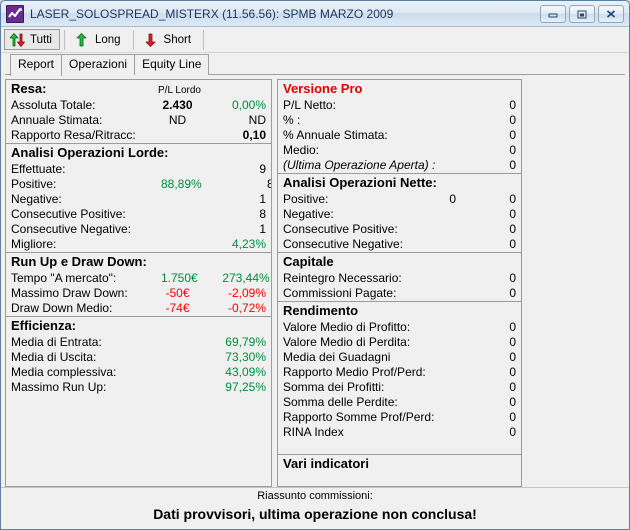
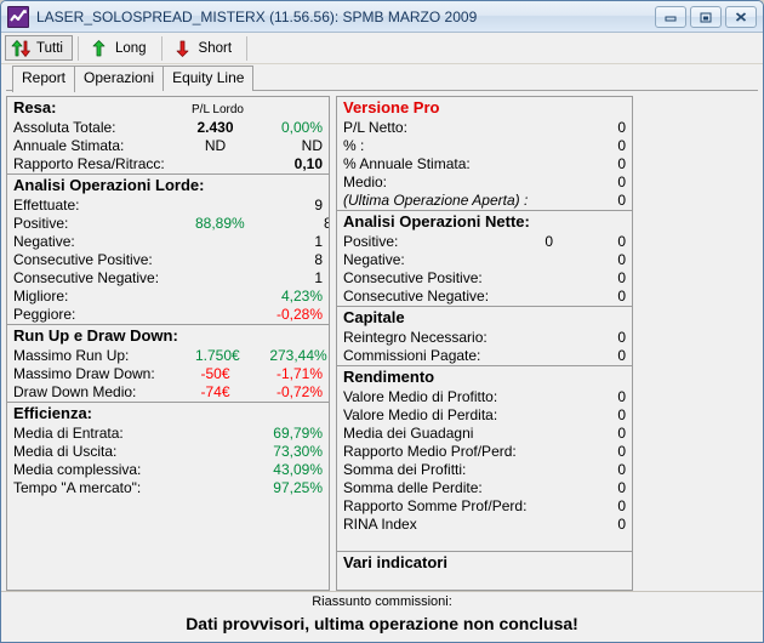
  LASER_SOLOSPREAD_MISTERX (11.56.56): SPMB MARZO 2009
  Tutti
  Long
  Short
  Report
  Operazioni
  Equity Line
  Resa:
  P/L Lordo
  Assoluta Totale:
  2.430
  0,00%
  Annuale Stimata:
  ND
  ND
  Rapporto Resa/Ritracc:
  0,10
  Analisi Operazioni Lorde:
  Effettuate:
  9
  Positive:
  88,89%
  8
  Negative:
  1
  Consecutive Positive:
  8
  Consecutive Negative:
  1
  Migliore:
  4,23%
+ Peggiore:
+ -0,28%
  Run Up e Draw Down:
- Tempo "A mercato":
+ Massimo Run Up:
  1.750€
  273,44%
  Massimo Draw Down:
  -50€
- -2,09%
+ -1,71%
  Draw Down Medio:
  -74€
  -0,72%
  Efficienza:
  Media di Entrata:
  69,79%
  Media di Uscita:
  73,30%
  Media complessiva:
  43,09%
- Massimo Run Up:
+ Tempo "A mercato":
  97,25%
  Versione Pro
  P/L Netto:
  0
  % :
  0
  % Annuale Stimata:
  0
  Medio:
  0
  (Ultima Operazione Aperta) :
  0
  Analisi Operazioni Nette:
  Positive:
  0
  0
  Negative:
  0
  Consecutive Positive:
  0
  Consecutive Negative:
  0
  Capitale
  Reintegro Necessario:
  0
  Commissioni Pagate:
  0
  Rendimento
  Valore Medio di Profitto:
  0
  Valore Medio di Perdita:
  0
  Media dei Guadagni
  0
  Rapporto Medio Prof/Perd:
  0
  Somma dei Profitti:
  0
  Somma delle Perdite:
  0
  Rapporto Somme Prof/Perd:
  0
  RINA Index
  0
  Vari indicatori
  Riassunto commissioni:
  Dati provvisori, ultima operazione non conclusa!
